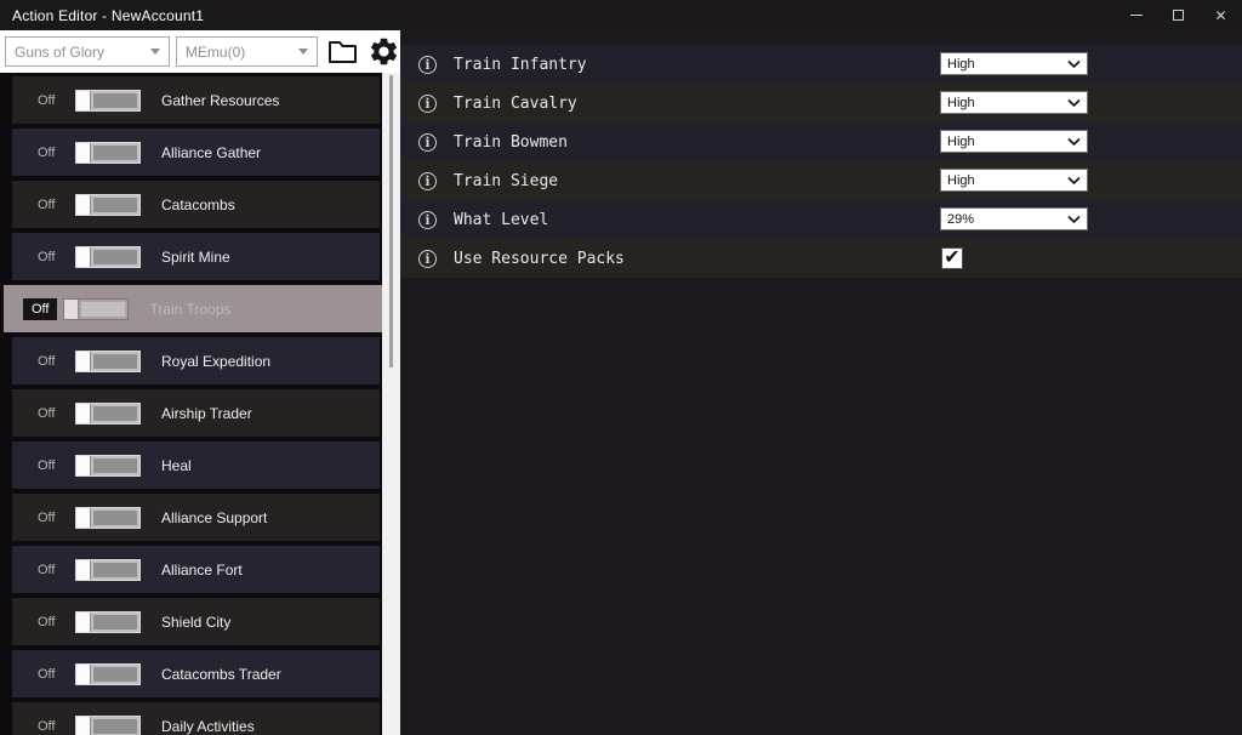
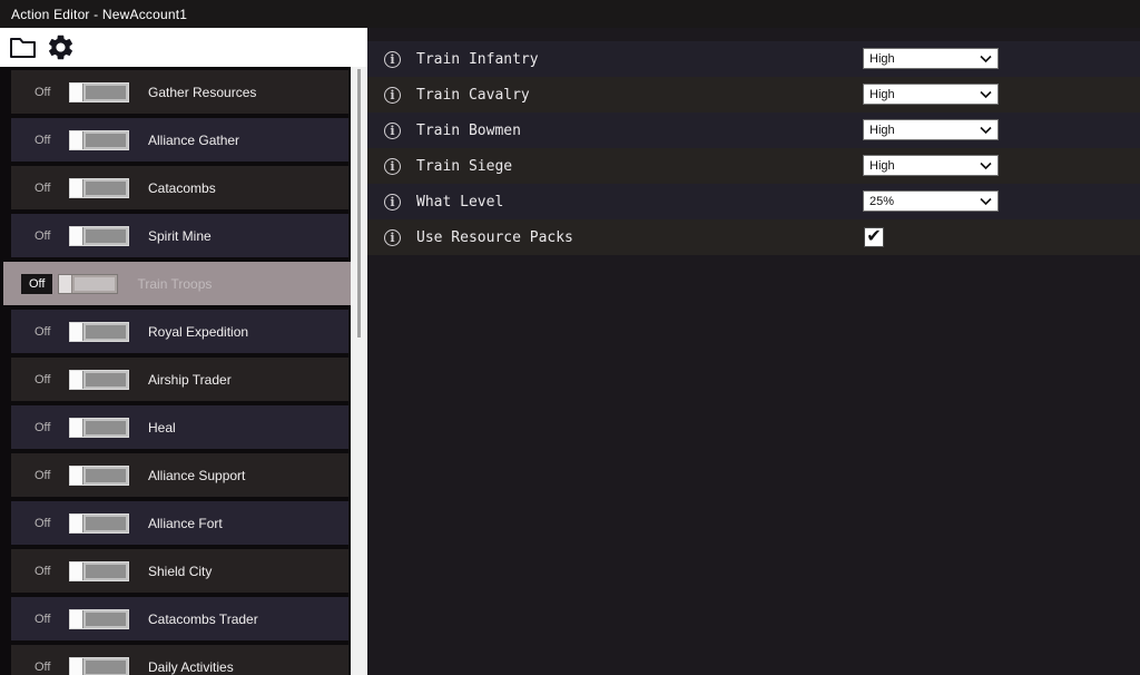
  Action Editor - NewAccount1
- ✕
- Guns of Glory
- MEmu(0)
  Off
  Gather Resources
  Off
  Alliance Gather
  Off
  Catacombs
  Off
  Spirit Mine
  Off
  Train Troops
  Off
  Royal Expedition
  Off
  Airship Trader
  Off
  Heal
  Off
  Alliance Support
  Off
  Alliance Fort
  Off
  Shield City
  Off
  Catacombs Trader
  Off
  Daily Activities
  i
  Train Infantry
  High
  i
  Train Cavalry
  High
  i
  Train Bowmen
  High
  i
  Train Siege
  High
  i
  What Level
- 29%
+ 25%
  i
  Use Resource Packs
  ✔
